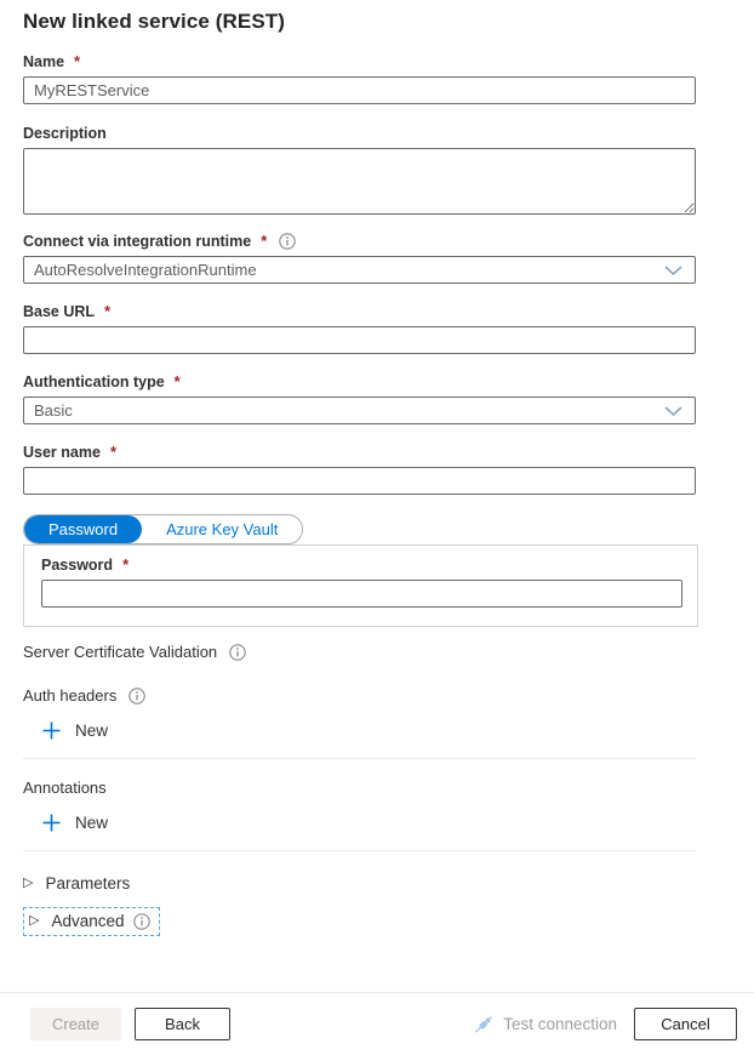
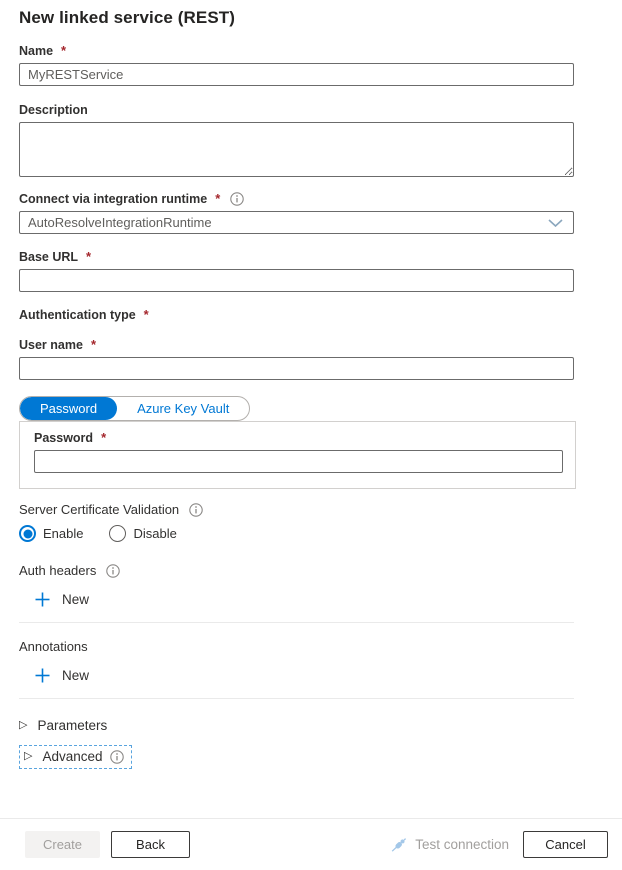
  New linked service (REST)
  Name
  *
  MyRESTService
  Description
  Connect via integration runtime
  *
  AutoResolveIntegrationRuntime
  Base URL
  *
  Authentication type
  *
- Basic
  User name
  *
  Password
  Azure Key Vault
  Password
  *
  Server Certificate Validation
+ Enable
+ Disable
  Auth headers
  New
  Annotations
  New
  ▷
  Parameters
  ▷
  Advanced
  Create
  Back
  Test connection
  Cancel
